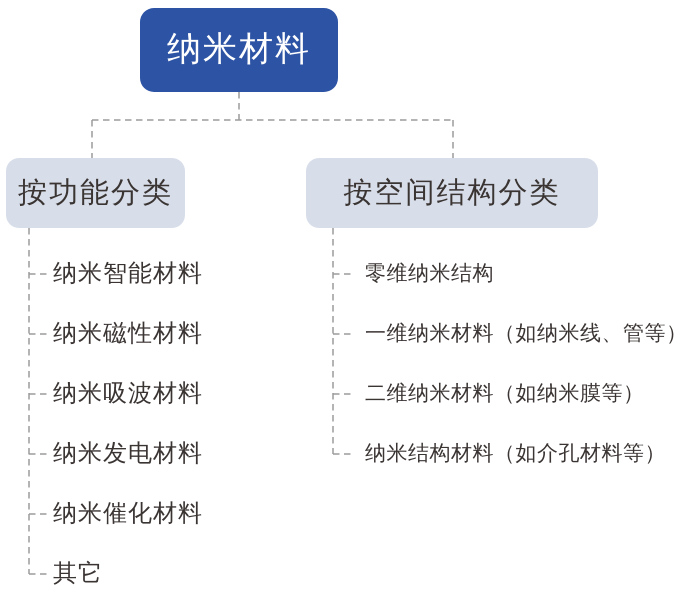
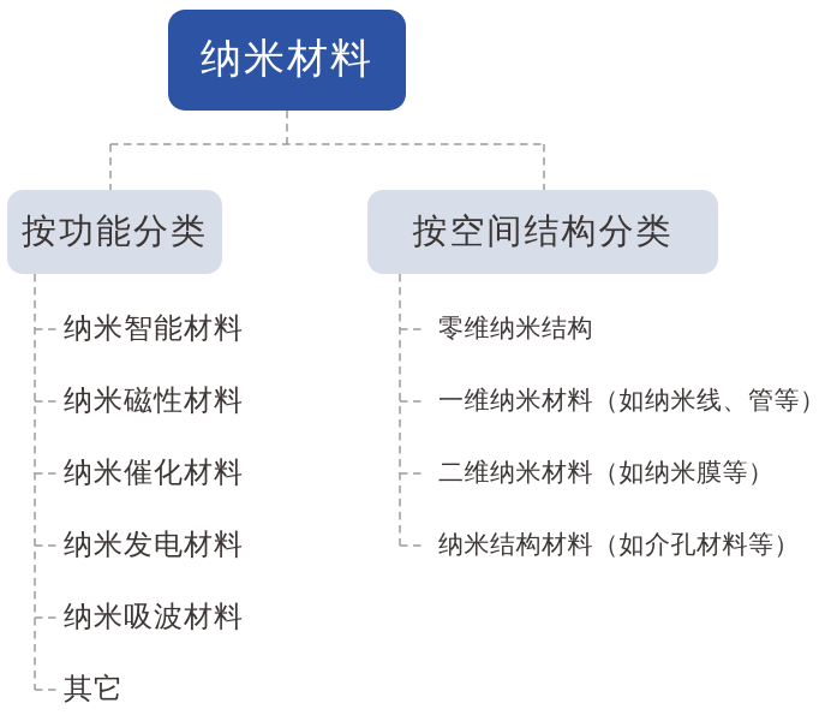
  纳米材料
  按功能分类
  按空间结构分类
  纳米智能材料
  纳米磁性材料
- 纳米吸波材料
+ 纳米催化材料
  纳米发电材料
- 纳米催化材料
+ 纳米吸波材料
  其它
  零维纳米结构
  一维纳米材料（如纳米线、管等）
  二维纳米材料（如纳米膜等）
  纳米结构材料（如介孔材料等）
